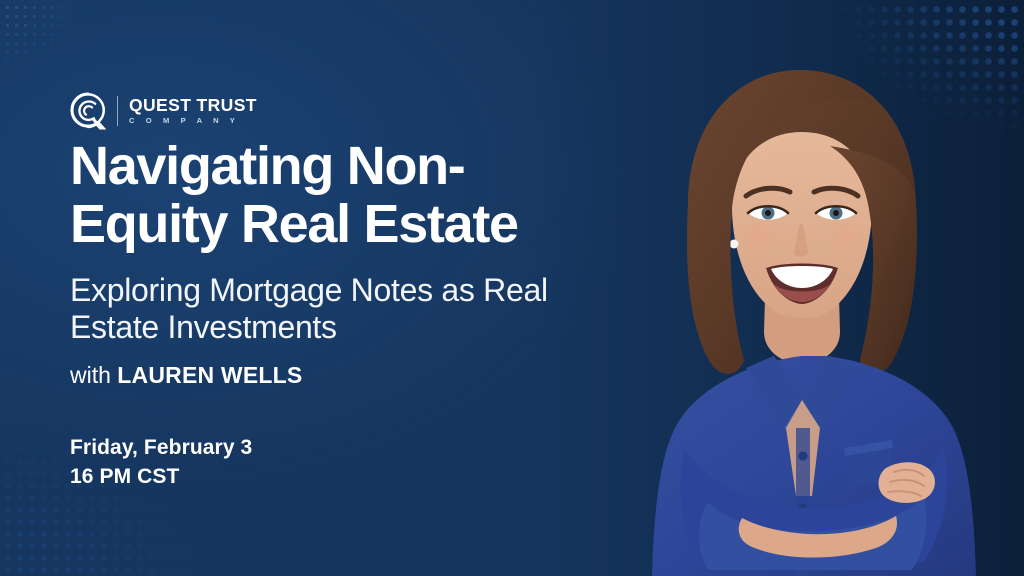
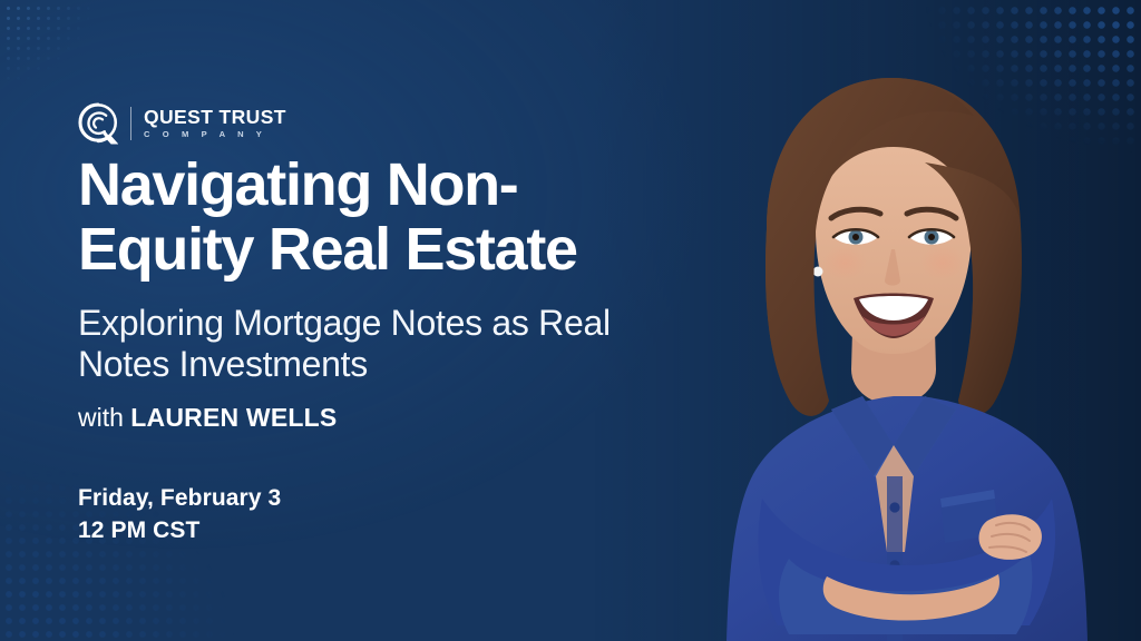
  QUEST TRUST
  C O M P A N Y
  Navigating Non-Equity Real Estate
- Exploring Mortgage Notes as Real Estate Investments
+ Exploring Mortgage Notes as Real Notes Investments
  with LAUREN WELLS
  Friday, February 3
- 16 PM CST
+ 12 PM CST
